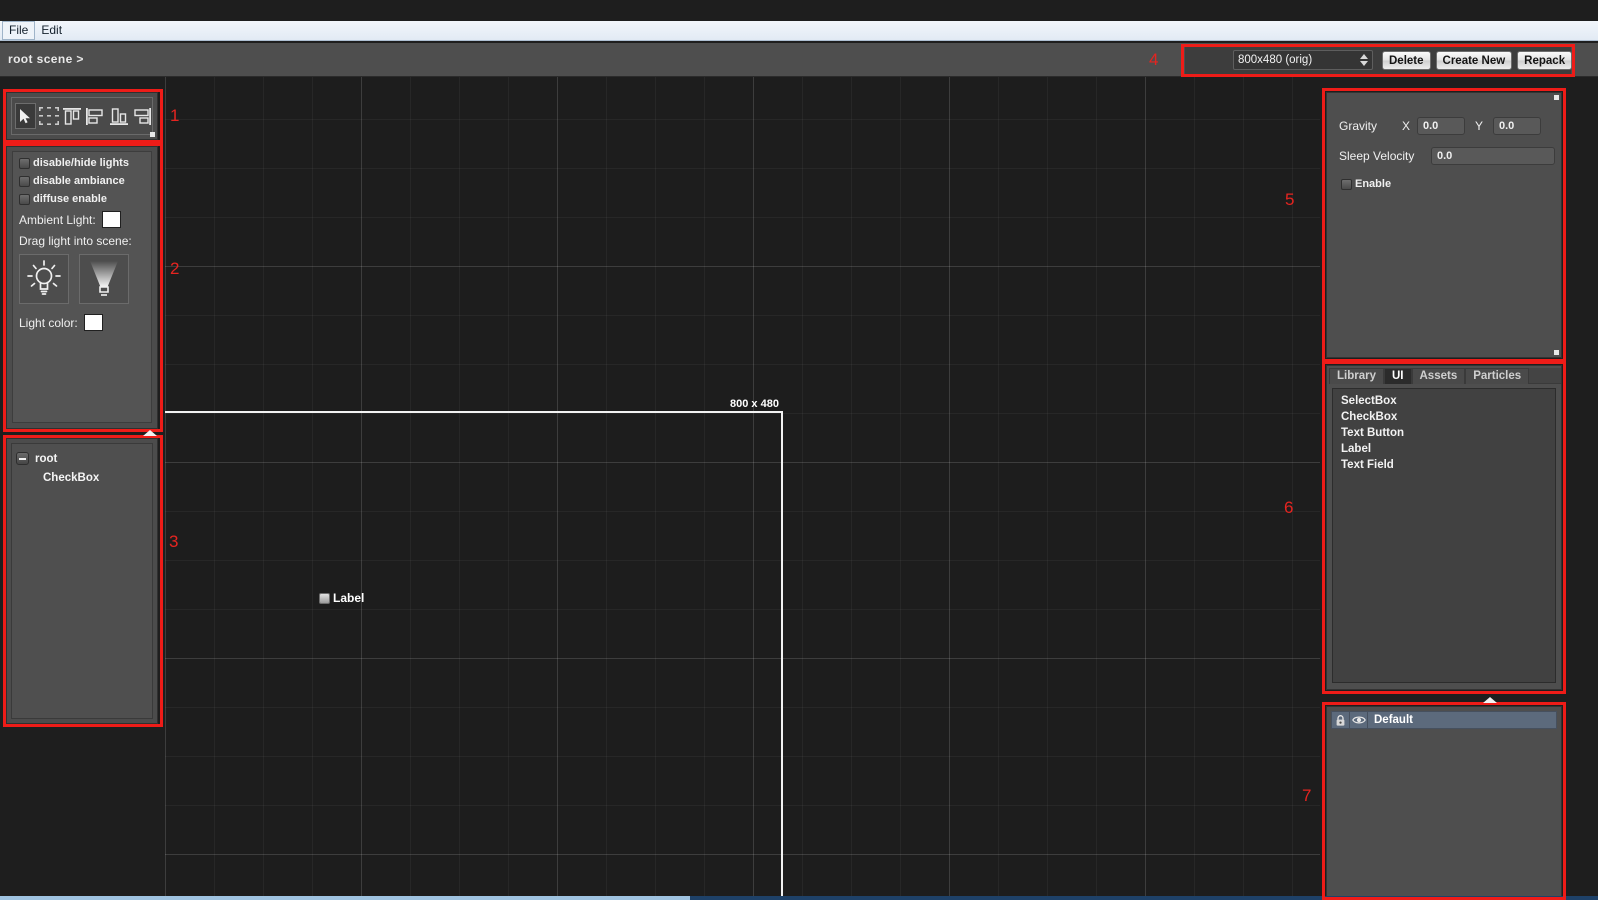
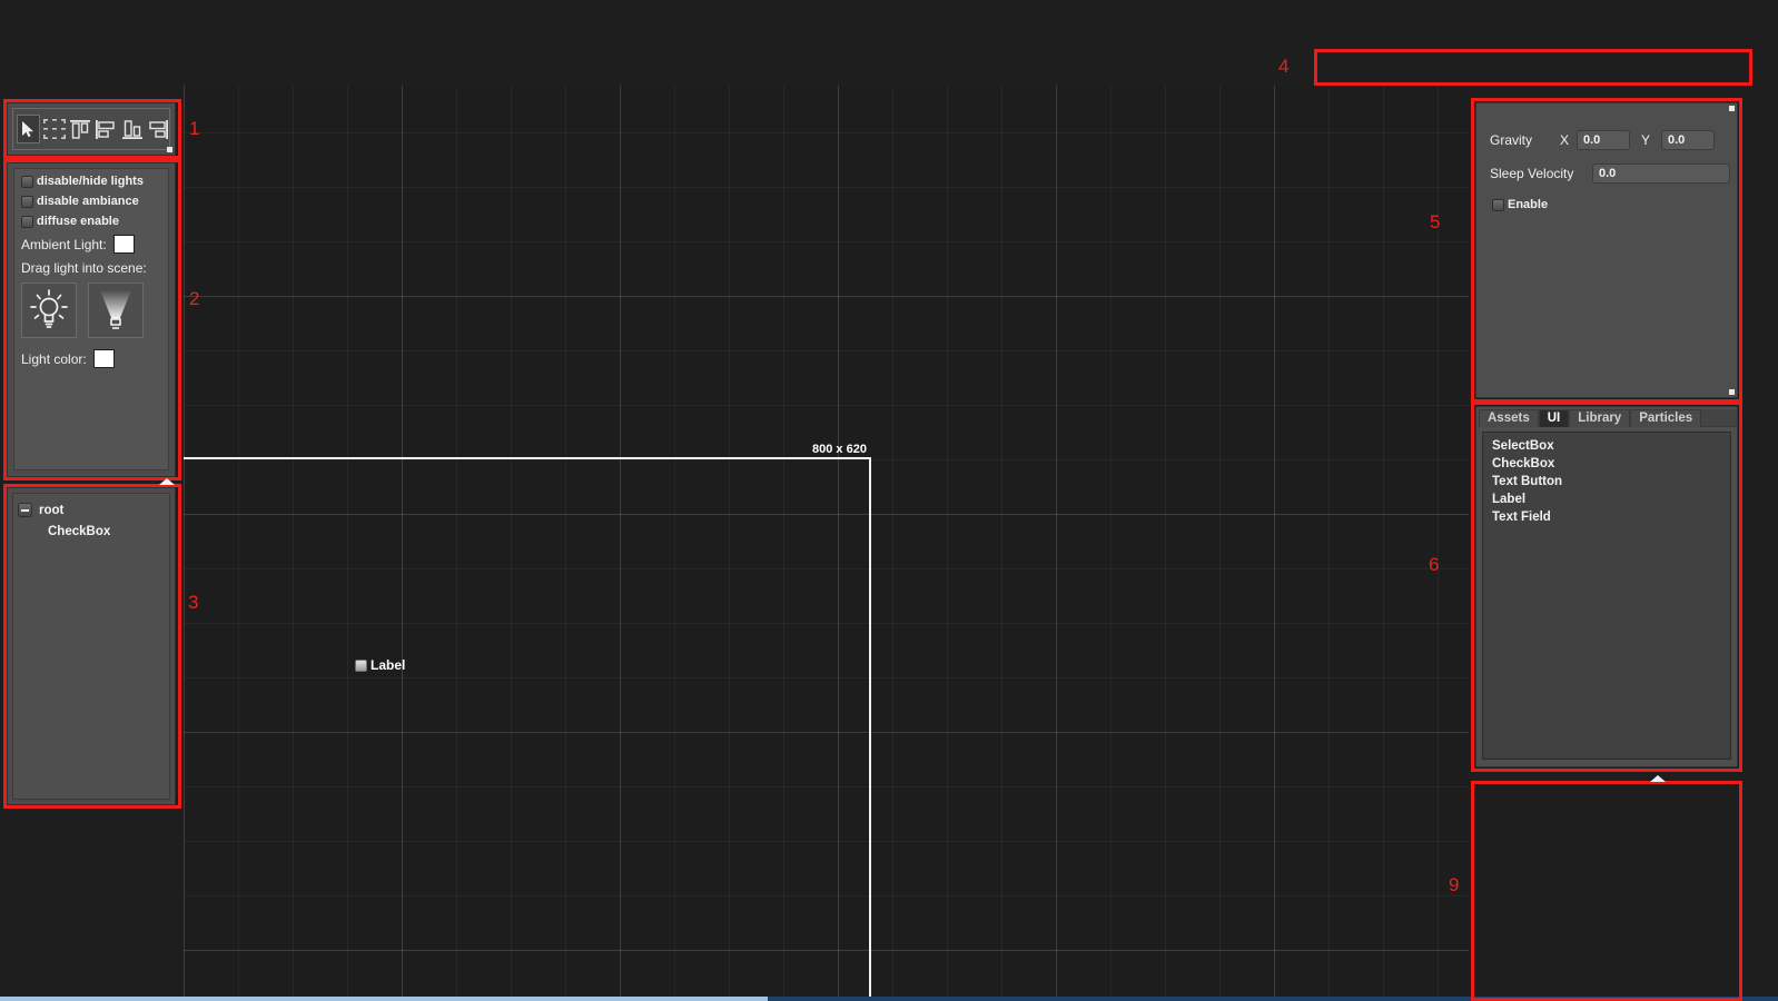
- File
- Edit
- root scene >
- 800 x 480
+ 800 x 620
  Label
  disable/hide lights
  disable ambiance
  diffuse enable
  Ambient Light:
  Drag light into scene:
  Light color:
  root
  CheckBox
- 800x480 (orig)
- Delete
- Create New
- Repack
  Gravity
  X
  0.0
  Y
  0.0
  Sleep Velocity
  0.0
  Enable
- Library
+ Assets
  UI
- Assets
+ Library
  Particles
  SelectBox
  CheckBox
  Text Button
  Label
  Text Field
- Default
  1
  2
  3
  4
  5
  6
- 7
+ 9
